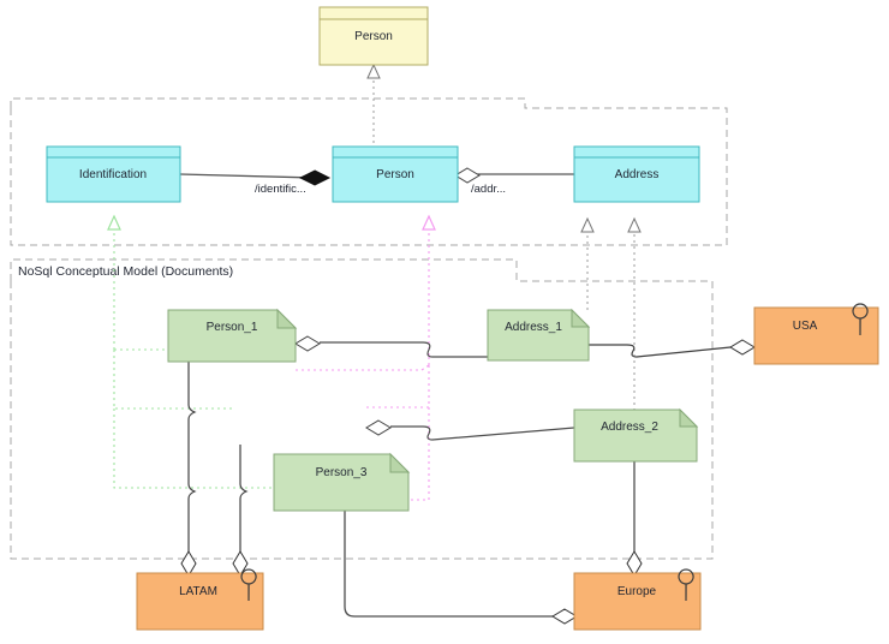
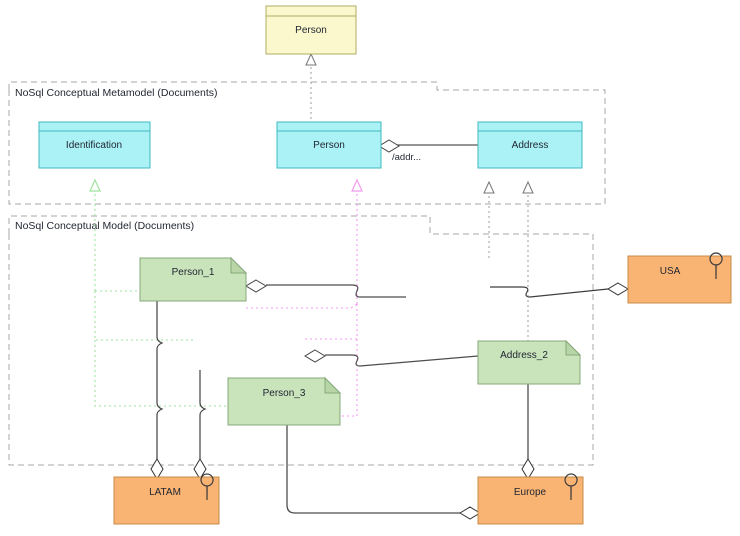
+ NoSql Conceptual Metamodel (Documents)
  NoSql Conceptual Model (Documents)
- /identific...
  /addr...
  Person
  Identification
  Person
  Address
  Person_1
  Person_3
- Address_1
  Address_2
  USA
  LATAM
  Europe
